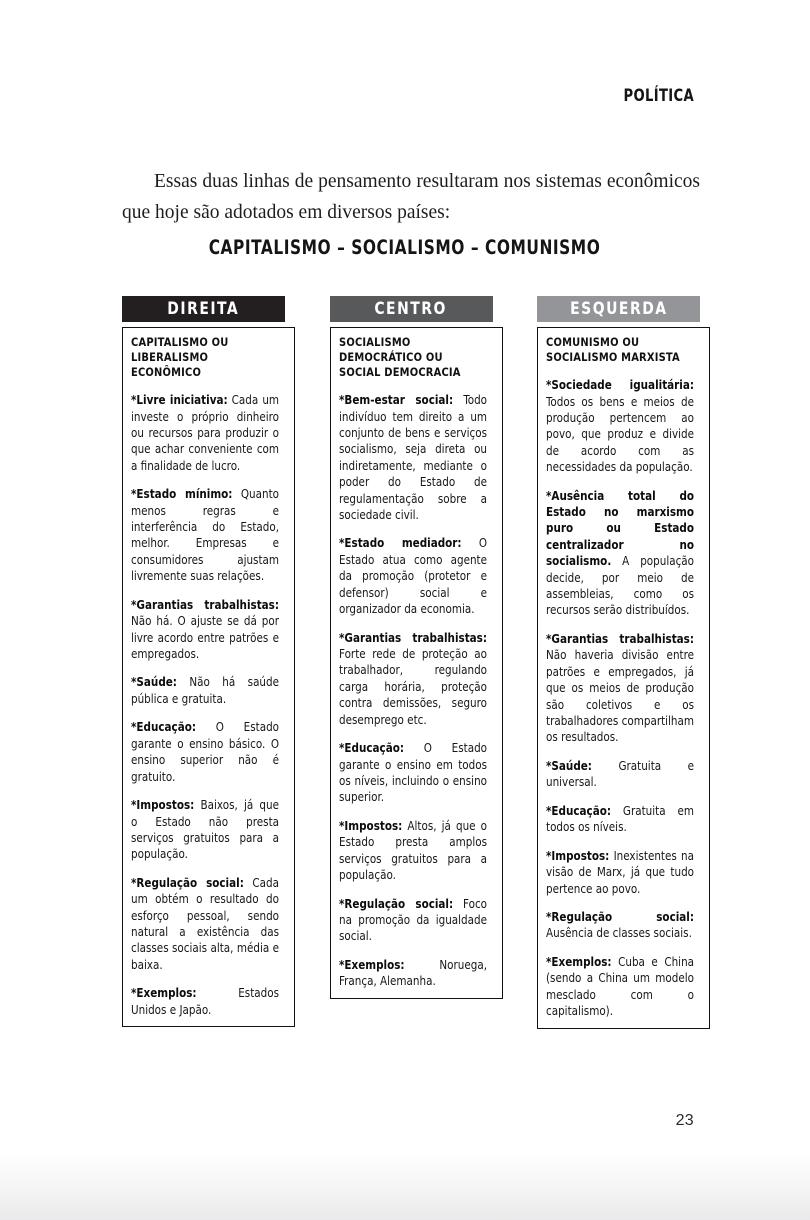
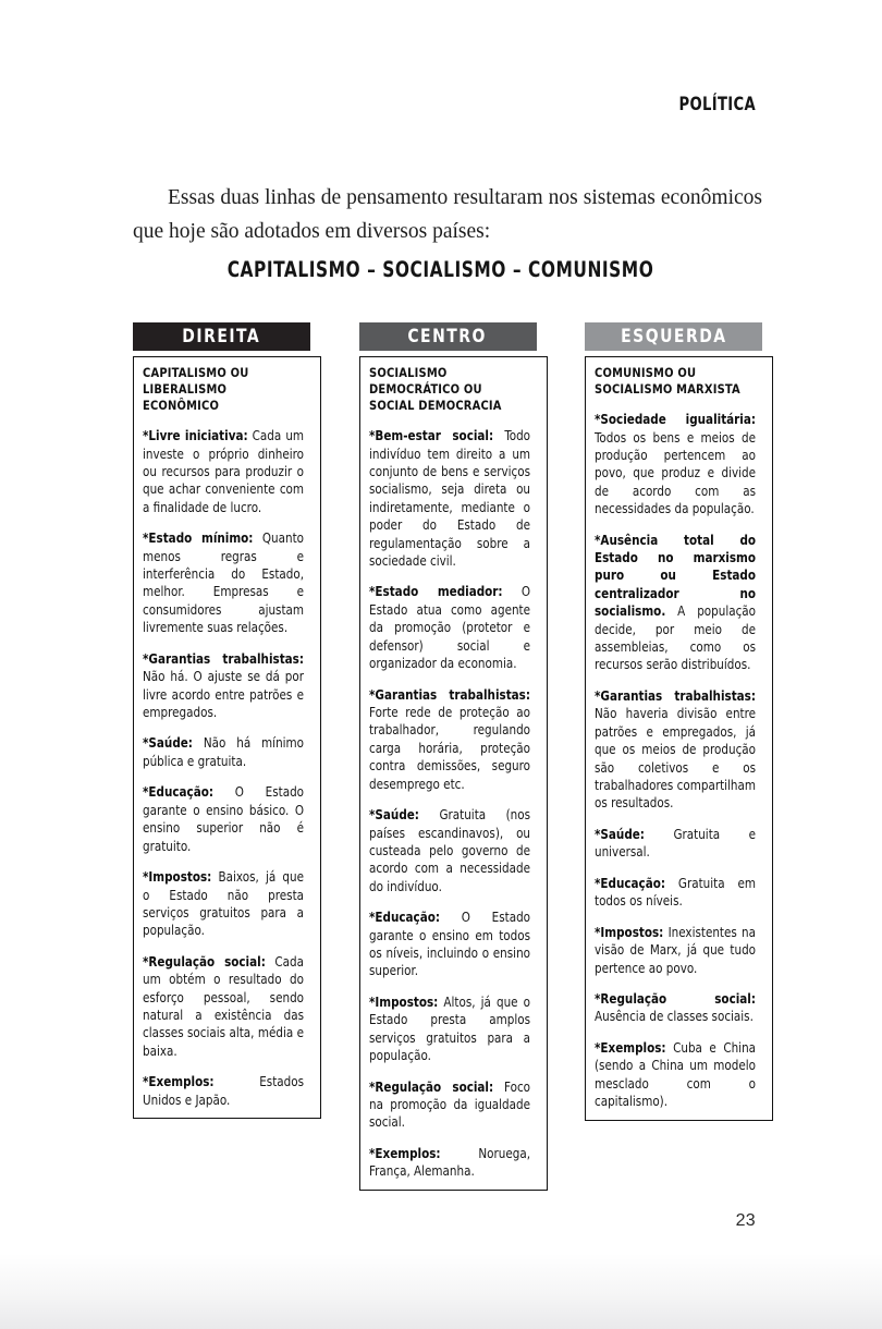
  POLÍTICA
  Essas duas linhas de pensamento resultaram nos sistemas econômicos que hoje são adotados em diversos países:
  CAPITALISMO – SOCIALISMO – COMUNISMO
  DIREITA
  CAPITALISMO OU
  LIBERALISMO ECONÔMICO
  *Livre iniciativa: Cada um investe o próprio dinheiro ou recursos para produzir o que achar conveniente com a finalidade de lucro.
  *Estado mínimo: Quanto menos regras e interferência do Estado, melhor. Empresas e consumidores ajustam livremente suas relações.
  *Garantias trabalhistas: Não há. O ajuste se dá por livre acordo entre patrões e empregados.
- *Saúde: Não há saúde pública e gratuita.
+ *Saúde: Não há mínimo pública e gratuita.
  *Educação: O Estado garante o ensino básico. O ensino superior não é gratuito.
  *Impostos: Baixos, já que o Estado não presta serviços gratuitos para a população.
  *Regulação social: Cada um obtém o resultado do esforço pessoal, sendo natural a existência das classes sociais alta, média e baixa.
  *Exemplos: Estados Unidos e Japão.
  CENTRO
  SOCIALISMO DEMOCRÁTICO OU
  SOCIAL DEMOCRACIA
  *Bem-estar social: Todo indivíduo tem direito a um conjunto de bens e serviços socialismo, seja direta ou indiretamente, mediante o poder do Estado de regulamentação sobre a sociedade civil.
  *Estado mediador: O Estado atua como agente da promoção (protetor e defensor) social e organizador da economia.
  *Garantias trabalhistas: Forte rede de proteção ao trabalhador, regulando carga horária, proteção contra demissões, seguro desemprego etc.
+ *Saúde: Gratuita (nos países escandinavos), ou custeada pelo governo de acordo com a necessidade do indivíduo.
  *Educação: O Estado garante o ensino em todos os níveis, incluindo o ensino superior.
  *Impostos: Altos, já que o Estado presta amplos serviços gratuitos para a população.
  *Regulação social: Foco na promoção da igualdade social.
  *Exemplos: Noruega, França, Alemanha.
  ESQUERDA
  COMUNISMO OU
  SOCIALISMO MARXISTA
  *Sociedade igualitária: Todos os bens e meios de produção pertencem ao povo, que produz e divide de acordo com as necessidades da população.
  *Ausência total do Estado no marxismo puro ou Estado centralizador no socialismo. A população decide, por meio de assembleias, como os recursos serão distribuídos.
  *Garantias trabalhistas: Não haveria divisão entre patrões e empregados, já que os meios de produção são coletivos e os trabalhadores compartilham os resultados.
  *Saúde: Gratuita e universal.
  *Educação: Gratuita em todos os níveis.
  *Impostos: Inexistentes na visão de Marx, já que tudo pertence ao povo.
  *Regulação social: Ausência de classes sociais.
  *Exemplos: Cuba e China (sendo a China um modelo mesclado com o capitalismo).
  23
